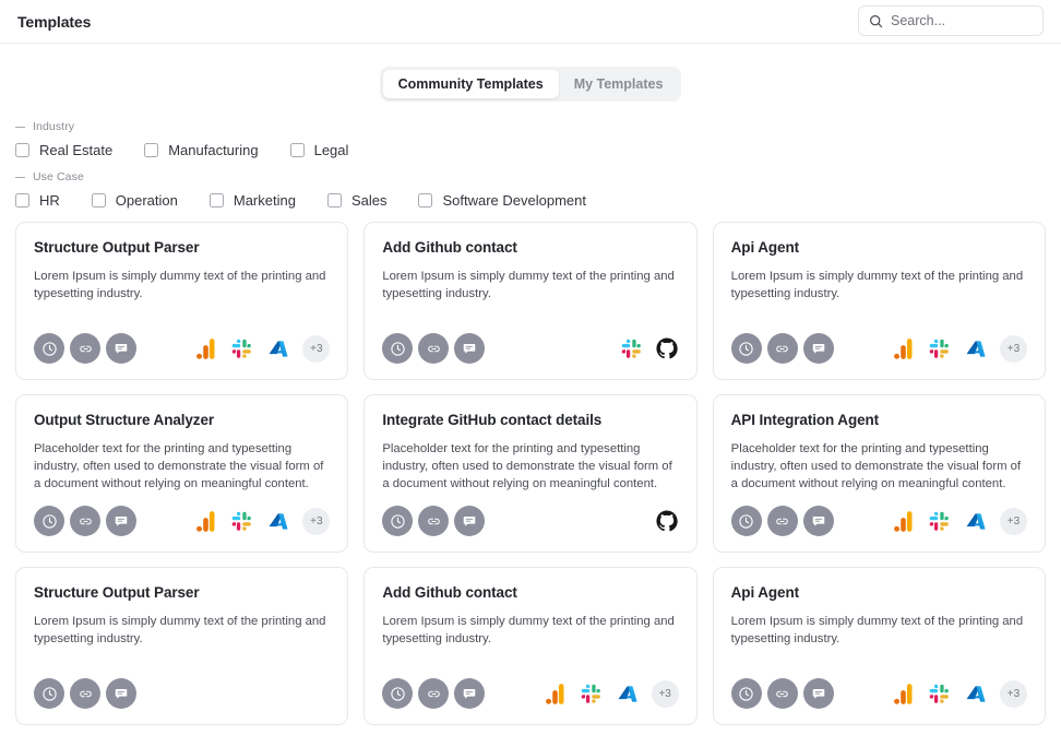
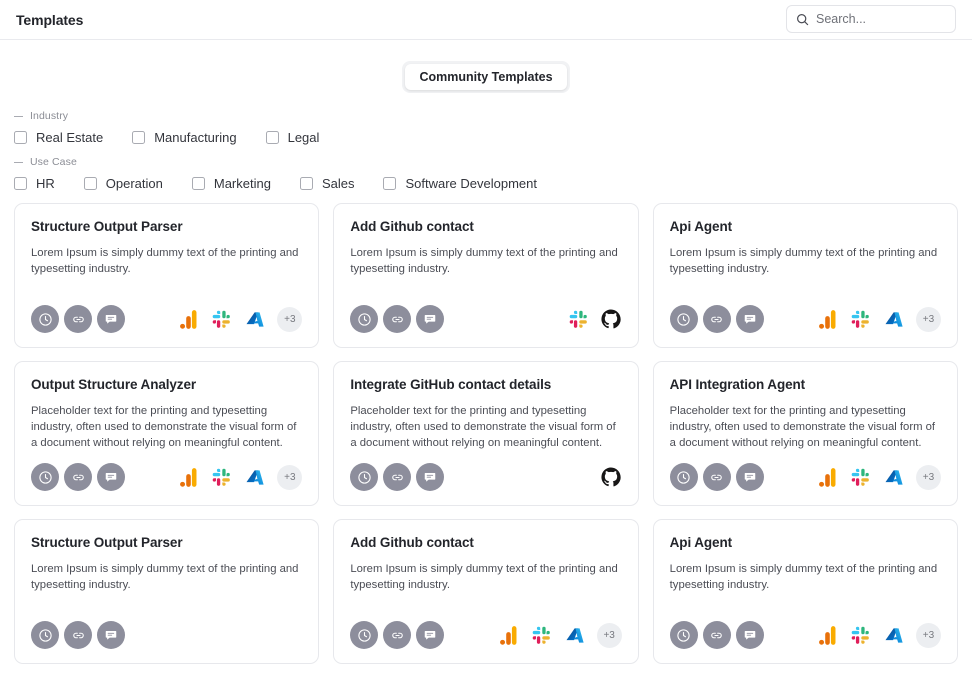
  Templates
  Search...
  Community Templates
- My Templates
  Industry
  Real Estate
  Manufacturing
  Legal
  Use Case
  HR
  Operation
  Marketing
  Sales
  Software Development
  Structure Output Parser
  Lorem Ipsum is simply dummy text of the printing and typesetting industry.
  +3
  Add Github contact
  Lorem Ipsum is simply dummy text of the printing and typesetting industry.
  Api Agent
  Lorem Ipsum is simply dummy text of the printing and typesetting industry.
  +3
  Output Structure Analyzer
  Placeholder text for the printing and typesetting industry, often used to demonstrate the visual form of a document without relying on meaningful content.
  +3
  Integrate GitHub contact details
  Placeholder text for the printing and typesetting industry, often used to demonstrate the visual form of a document without relying on meaningful content.
  API Integration Agent
  Placeholder text for the printing and typesetting industry, often used to demonstrate the visual form of a document without relying on meaningful content.
  +3
  Structure Output Parser
  Lorem Ipsum is simply dummy text of the printing and typesetting industry.
  Add Github contact
  Lorem Ipsum is simply dummy text of the printing and typesetting industry.
  +3
  Api Agent
  Lorem Ipsum is simply dummy text of the printing and typesetting industry.
  +3
